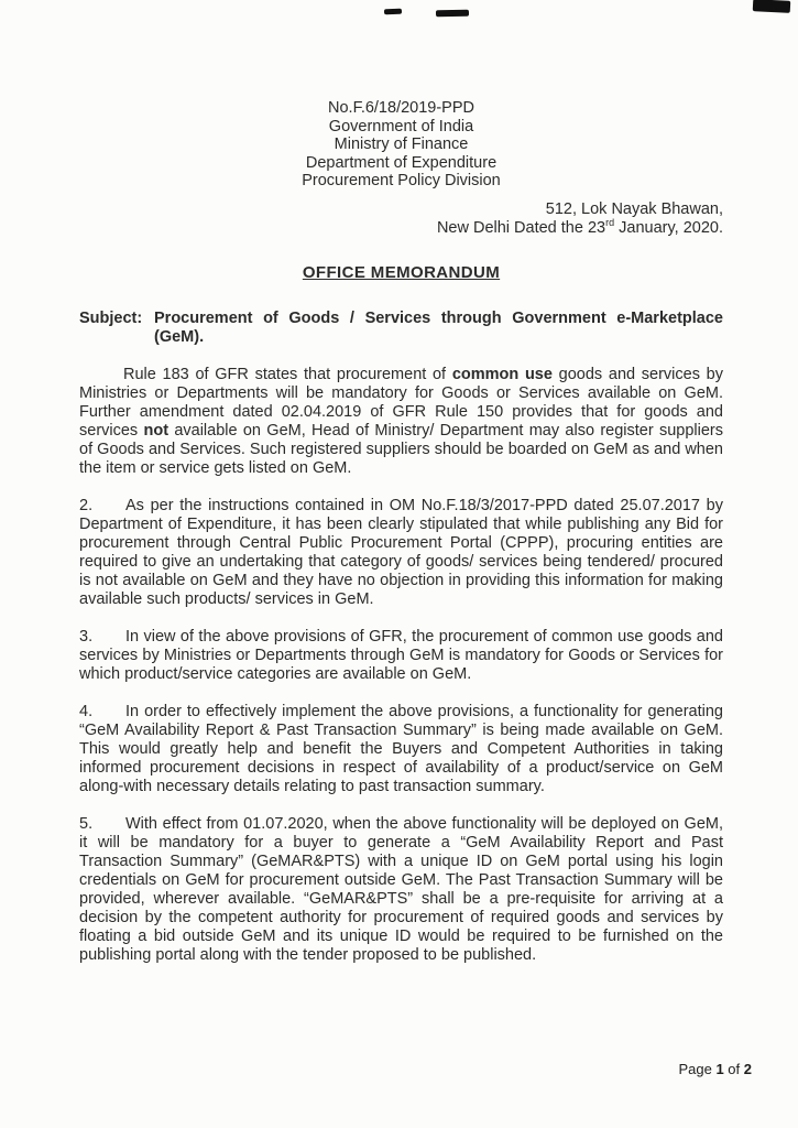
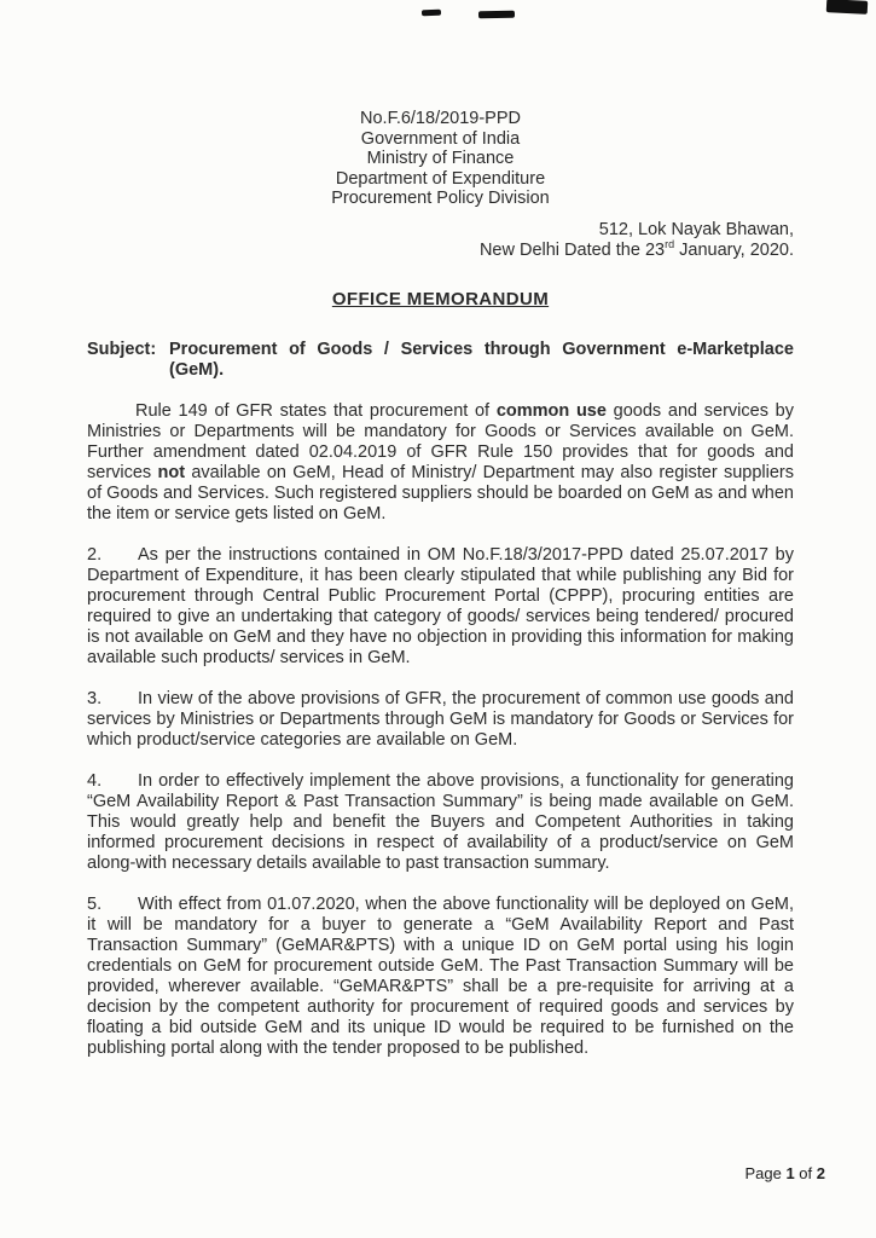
  No.F.6/18/2019-PPD
  Government of India
  Ministry of Finance
  Department of Expenditure
  Procurement Policy Division
  512, Lok Nayak Bhawan,
  New Delhi Dated the 23rd January, 2020.
  OFFICE MEMORANDUM
  Subject:
  Procurement of Goods / Services through Government e-Marketplace (GeM).
- Rule 183 of GFR states that procurement of common use goods and services by Ministries or Departments will be mandatory for Goods or Services available on GeM. Further amendment dated 02.04.2019 of GFR Rule 150 provides that for goods and services not available on GeM, Head of Ministry/ Department may also register suppliers of Goods and Services. Such registered suppliers should be boarded on GeM as and when the item or service gets listed on GeM.
+ Rule 149 of GFR states that procurement of common use goods and services by Ministries or Departments will be mandatory for Goods or Services available on GeM. Further amendment dated 02.04.2019 of GFR Rule 150 provides that for goods and services not available on GeM, Head of Ministry/ Department may also register suppliers of Goods and Services. Such registered suppliers should be boarded on GeM as and when the item or service gets listed on GeM.
  2. As per the instructions contained in OM No.F.18/3/2017-PPD dated 25.07.2017 by Department of Expenditure, it has been clearly stipulated that while publishing any Bid for procurement through Central Public Procurement Portal (CPPP), procuring entities are required to give an undertaking that category of goods/ services being tendered/ procured is not available on GeM and they have no objection in providing this information for making available such products/ services in GeM.
  3. In view of the above provisions of GFR, the procurement of common use goods and services by Ministries or Departments through GeM is mandatory for Goods or Services for which product/service categories are available on GeM.
- 4. In order to effectively implement the above provisions, a functionality for generating “GeM Availability Report & Past Transaction Summary” is being made available on GeM. This would greatly help and benefit the Buyers and Competent Authorities in taking informed procurement decisions in respect of availability of a product/service on GeM along-with necessary details relating to past transaction summary.
+ 4. In order to effectively implement the above provisions, a functionality for generating “GeM Availability Report & Past Transaction Summary” is being made available on GeM. This would greatly help and benefit the Buyers and Competent Authorities in taking informed procurement decisions in respect of availability of a product/service on GeM along-with necessary details available to past transaction summary.
  5. With effect from 01.07.2020, when the above functionality will be deployed on GeM, it will be mandatory for a buyer to generate a “GeM Availability Report and Past Transaction Summary” (GeMAR&PTS) with a unique ID on GeM portal using his login credentials on GeM for procurement outside GeM. The Past Transaction Summary will be provided, wherever available. “GeMAR&PTS” shall be a pre-requisite for arriving at a decision by the competent authority for procurement of required goods and services by floating a bid outside GeM and its unique ID would be required to be furnished on the publishing portal along with the tender proposed to be published.
  Page 1 of 2
